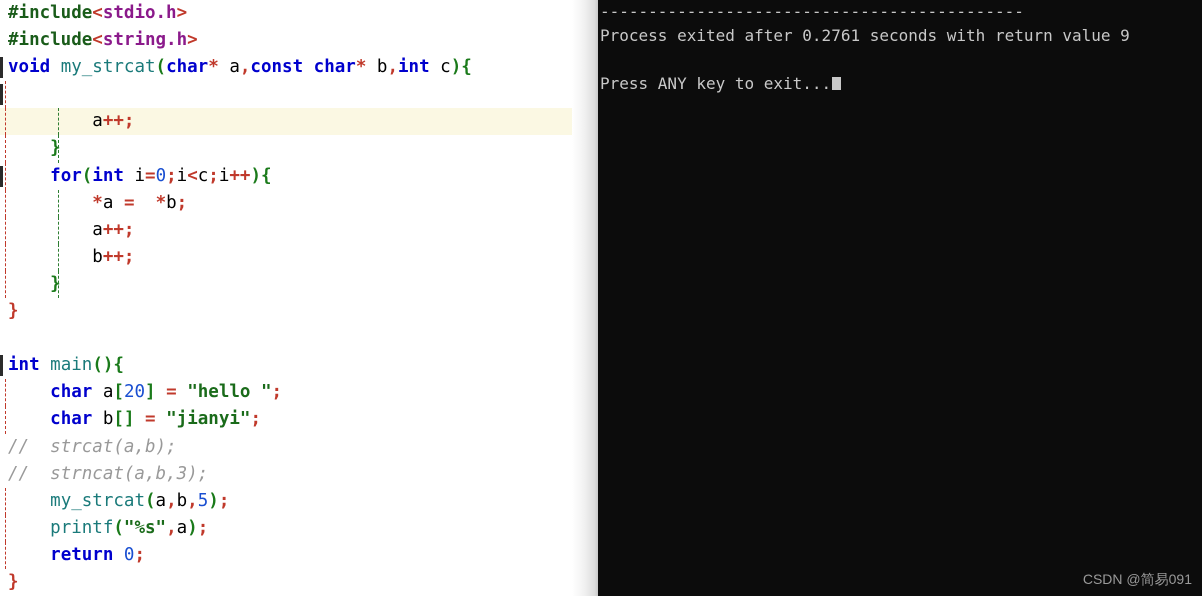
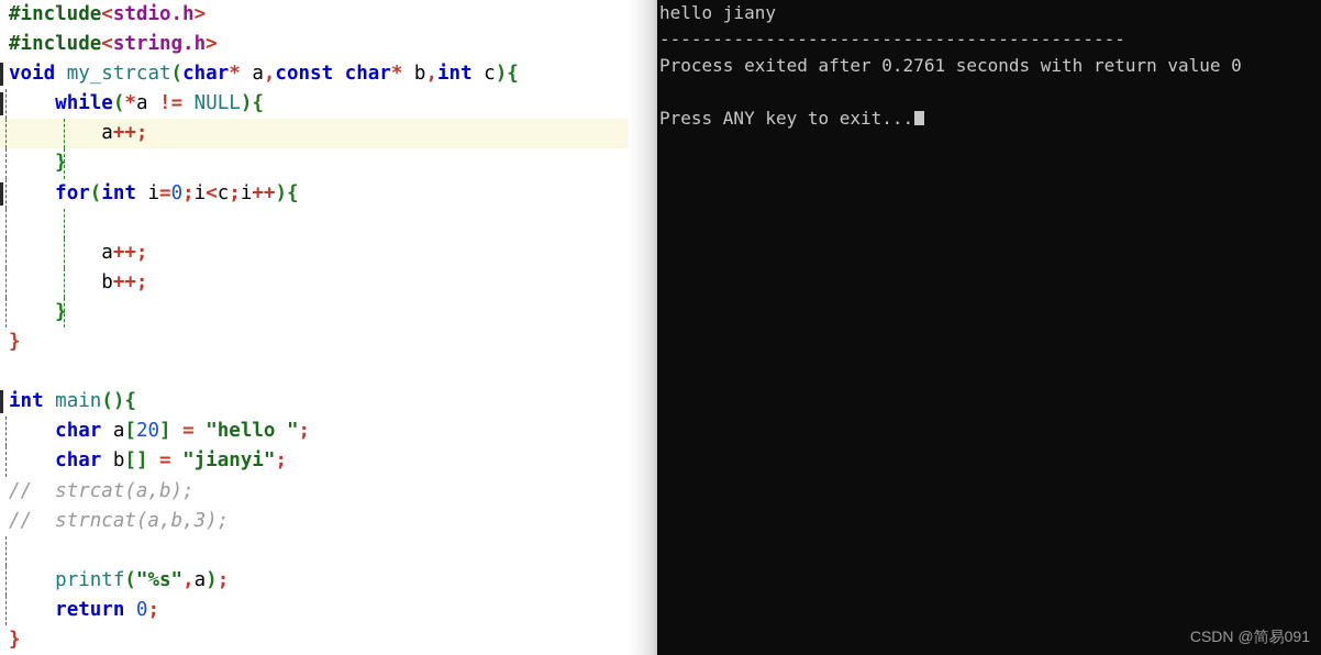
  #include<stdio.h>
  #include<string.h>
  void my_strcat(char* a,const char* b,int c){
+ while(*a != NULL){
  a++;
  }
  for(int i=0;i<c;i++){
- *a = *b;
  a++;
  b++;
  }
  }
  int main(){
  char a[20] = "hello ";
  char b[] = "jianyi";
  // strcat(a,b);
  // strncat(a,b,3);
- my_strcat(a,b,5);
  printf("%s",a);
  return 0;
  }
+ hello jiany
  --------------------------------------------
- Process exited after 0.2761 seconds with return value 9
+ Process exited after 0.2761 seconds with return value 0
  Press ANY key to exit...
  CSDN @简易091
